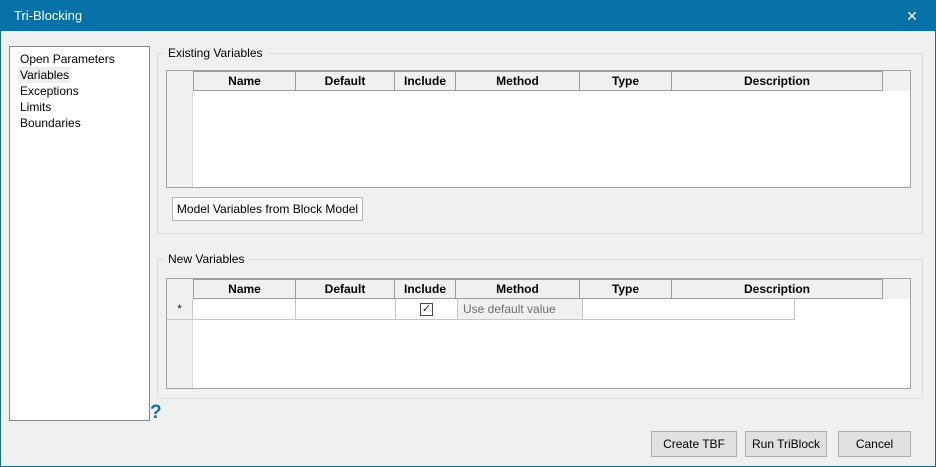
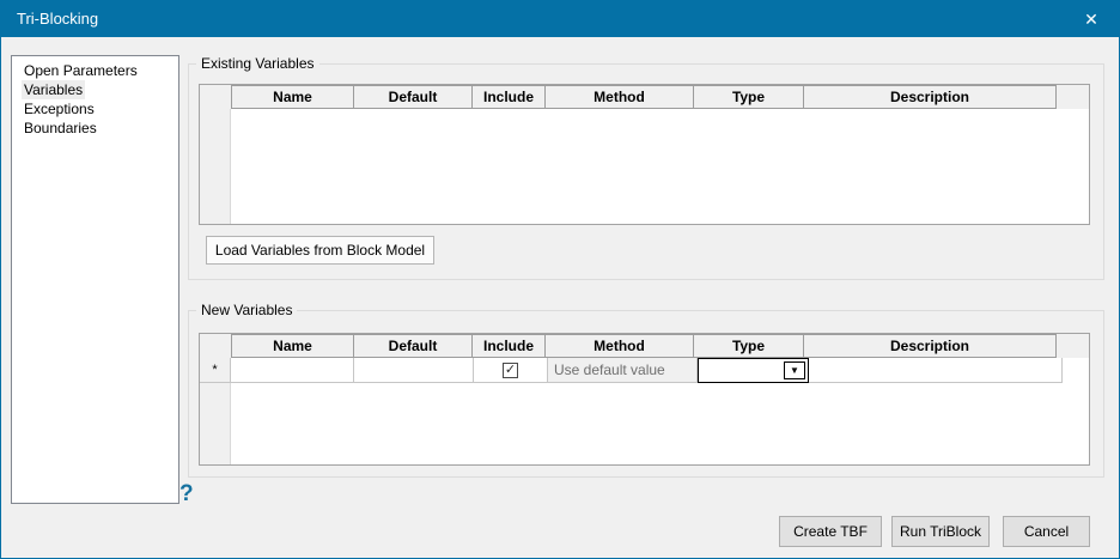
  Tri-Blocking
  ✕
  Open Parameters
  Variables
  Exceptions
- Limits
  Boundaries
  Existing Variables
  Name
  Default
  Include
  Method
  Type
  Description
- Model Variables from Block Model
+ Load Variables from Block Model
  New Variables
  Name
  Default
  Include
  Method
  Type
  Description
  *
  ✓
  Use default value
+ ▼
  ?
  Create TBF
  Run TriBlock
  Cancel
